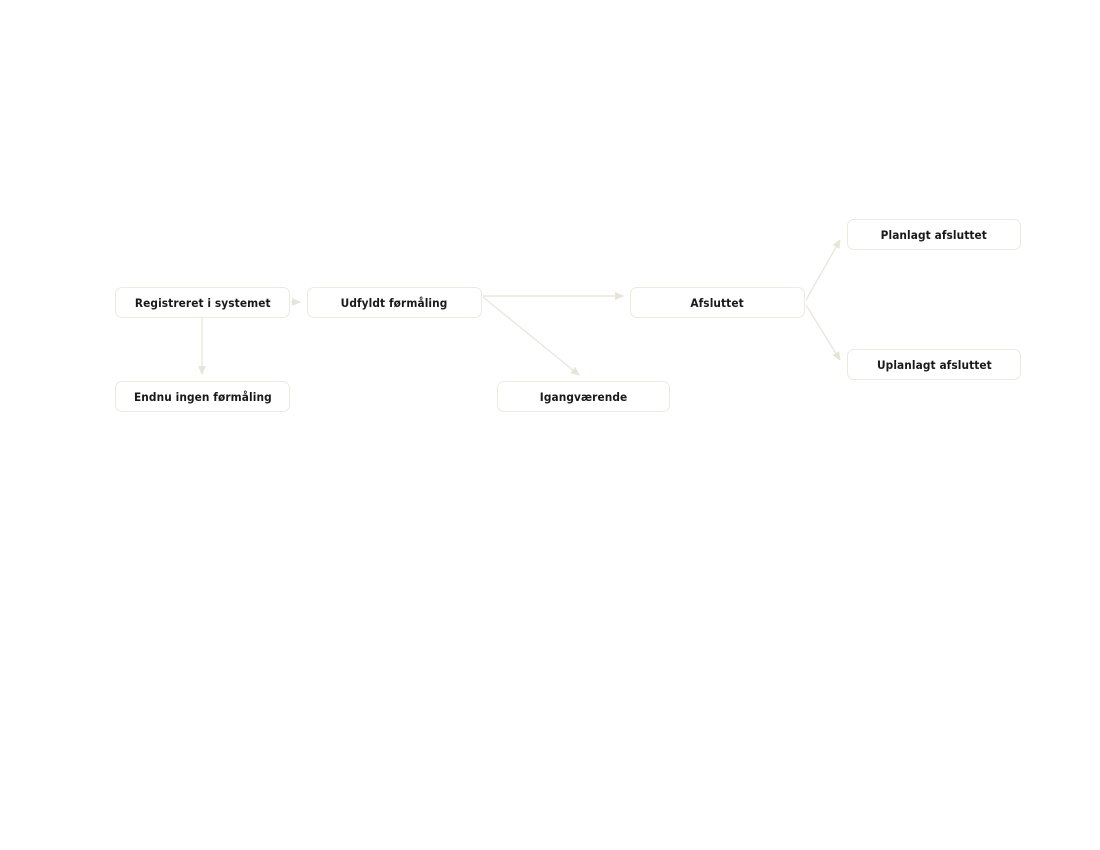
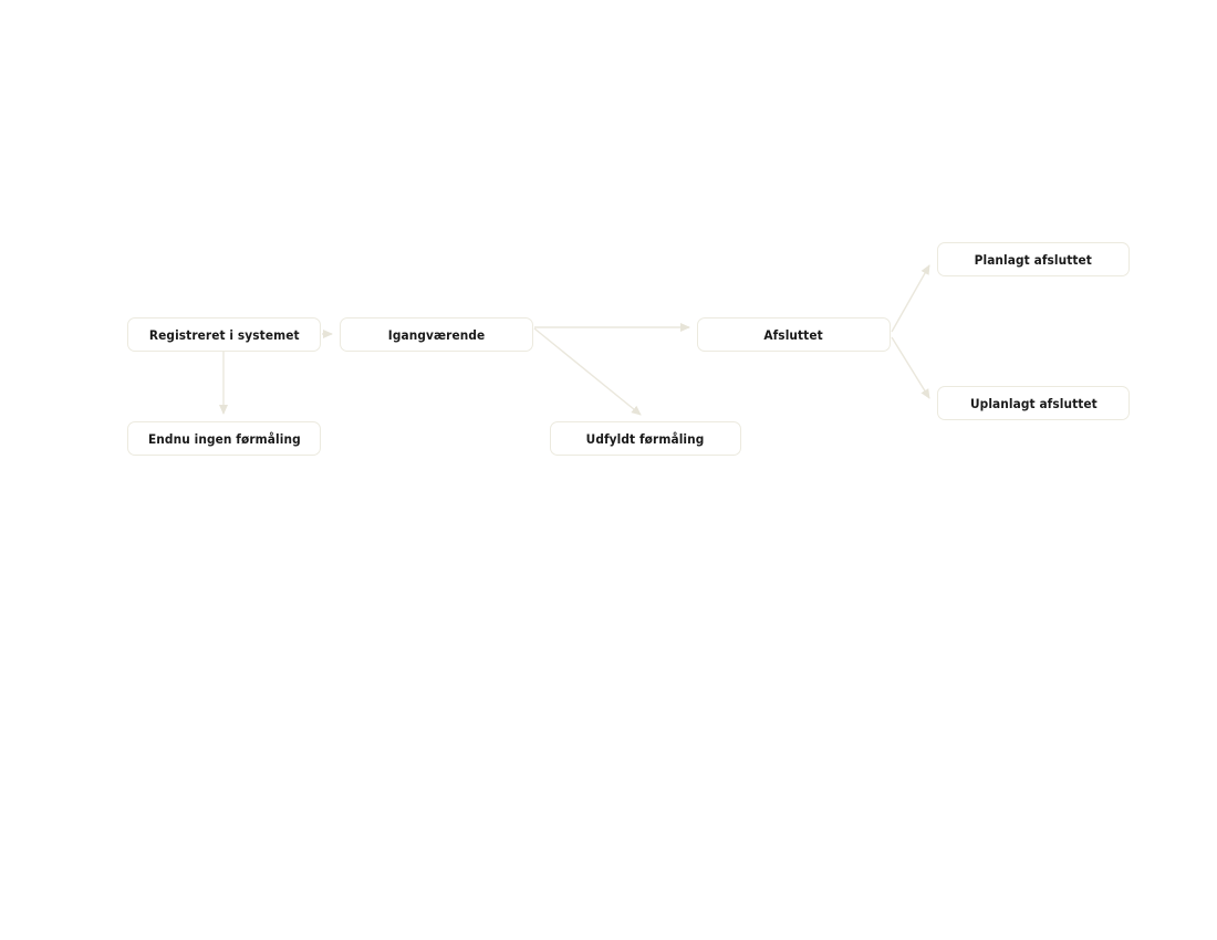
  Registreret i systemet
- Udfyldt førmåling
+ Igangværende
  Afsluttet
  Endnu ingen førmåling
- Igangværende
+ Udfyldt førmåling
  Planlagt afsluttet
  Uplanlagt afsluttet
